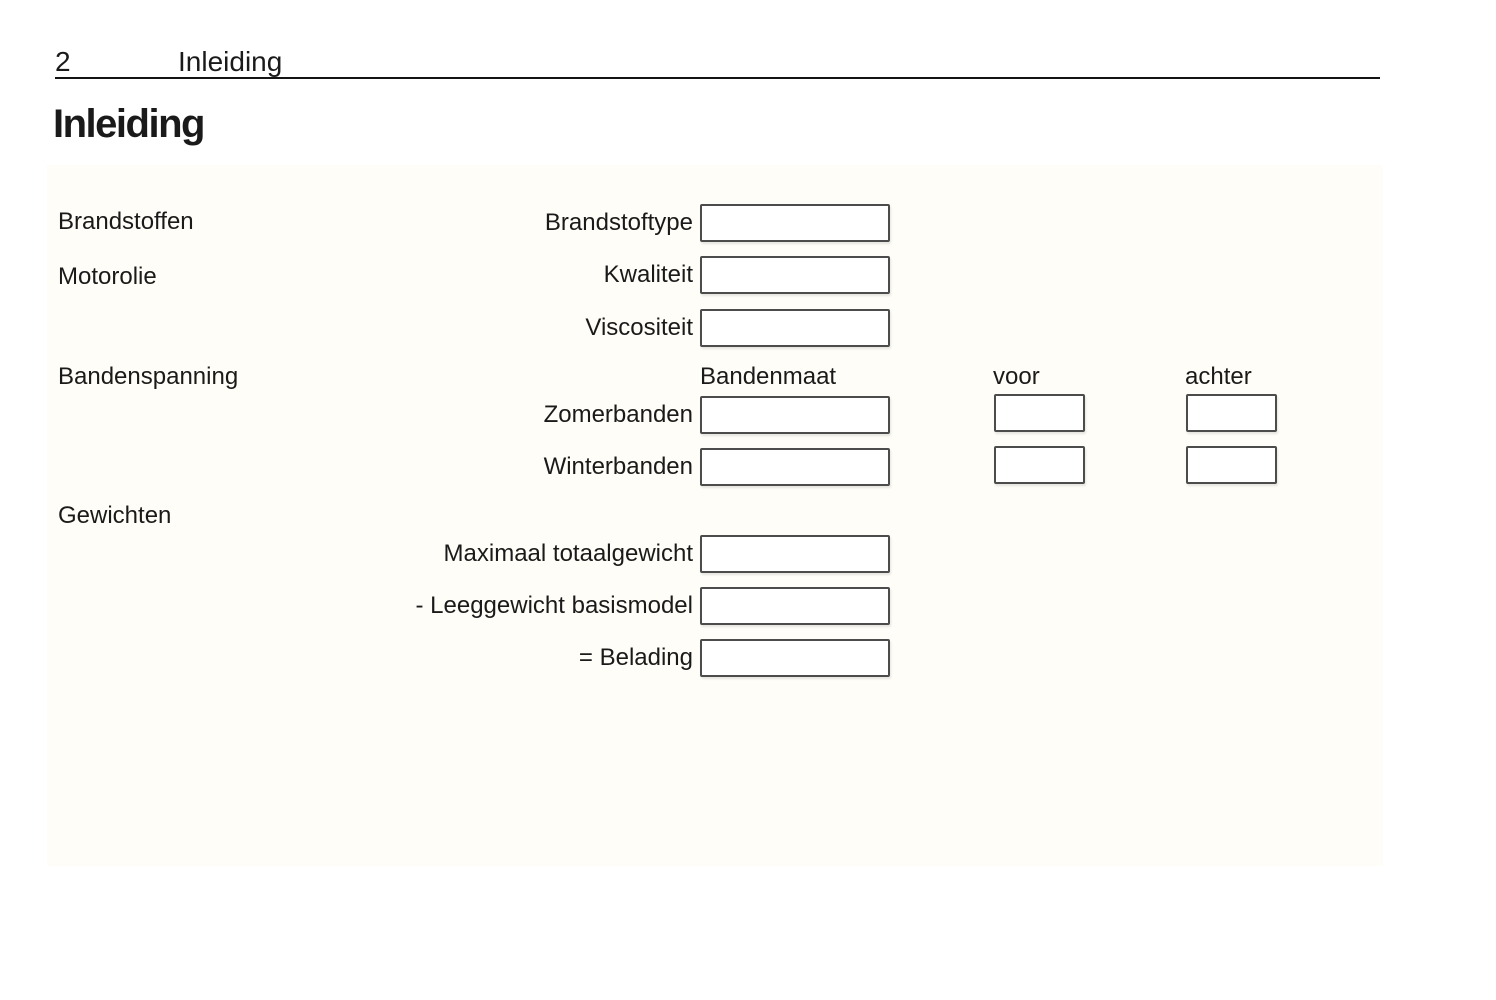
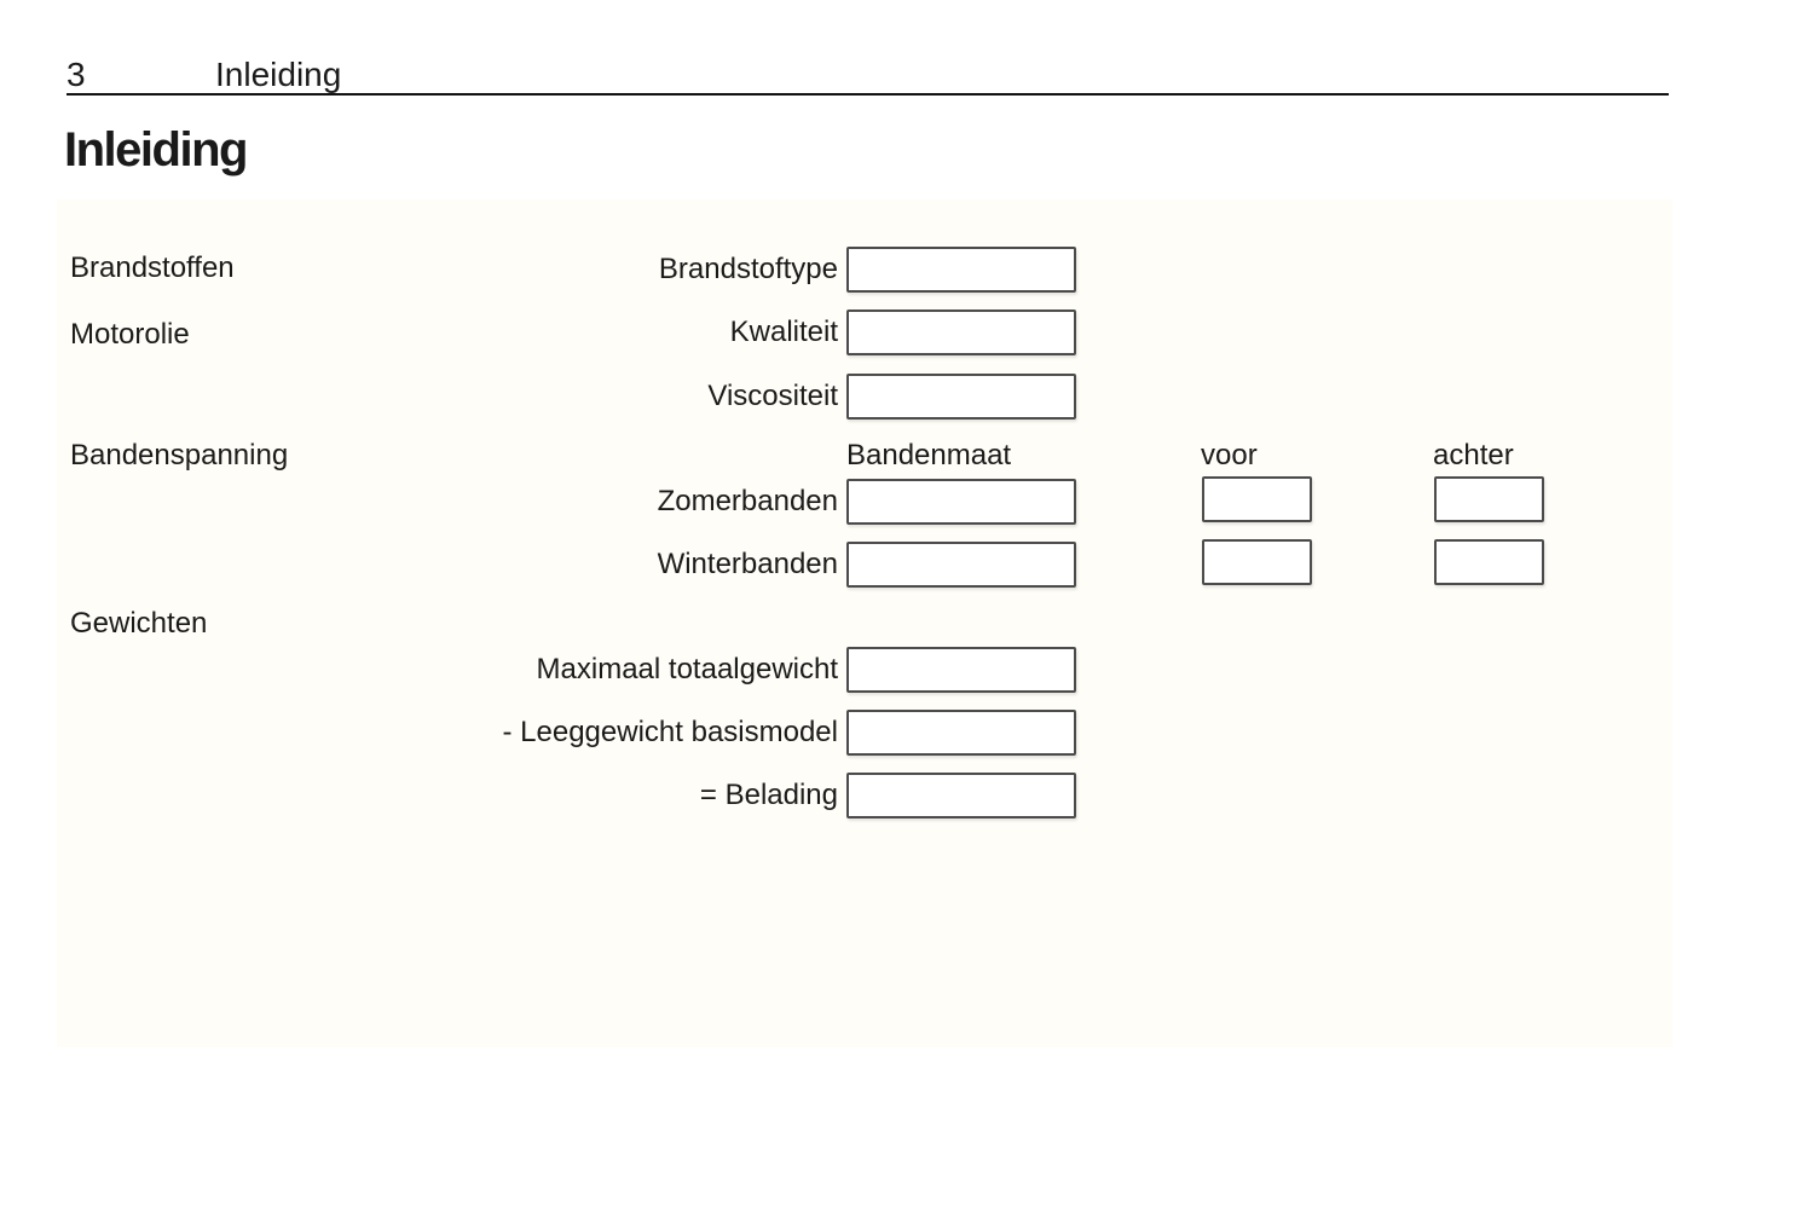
- 2
+ 3
  Inleiding
  Inleiding
  Brandstoffen
  Motorolie
  Bandenspanning
  Gewichten
  Brandstoftype
  Kwaliteit
  Viscositeit
  Bandenmaat
  voor
  achter
  Zomerbanden
  Winterbanden
  Maximaal totaalgewicht
  - Leeggewicht basismodel
  = Belading
